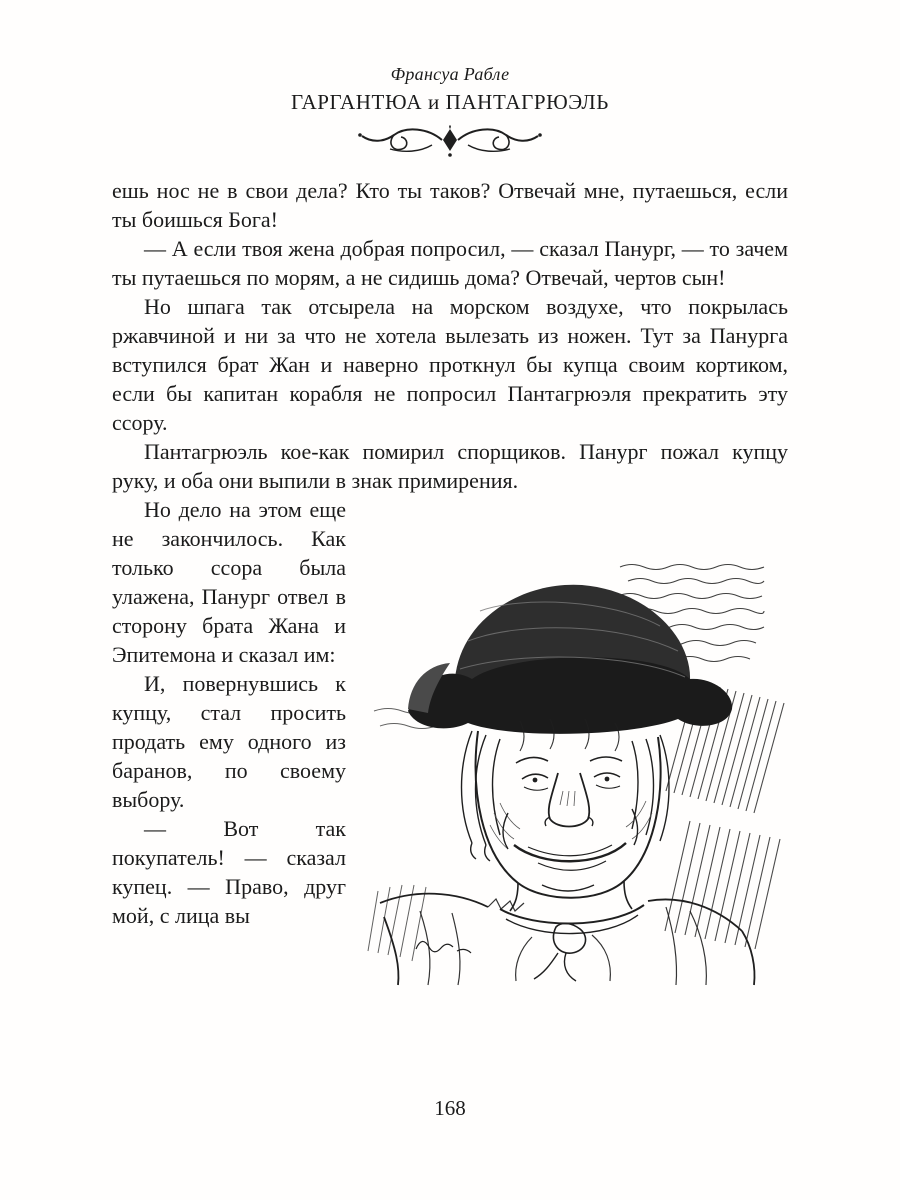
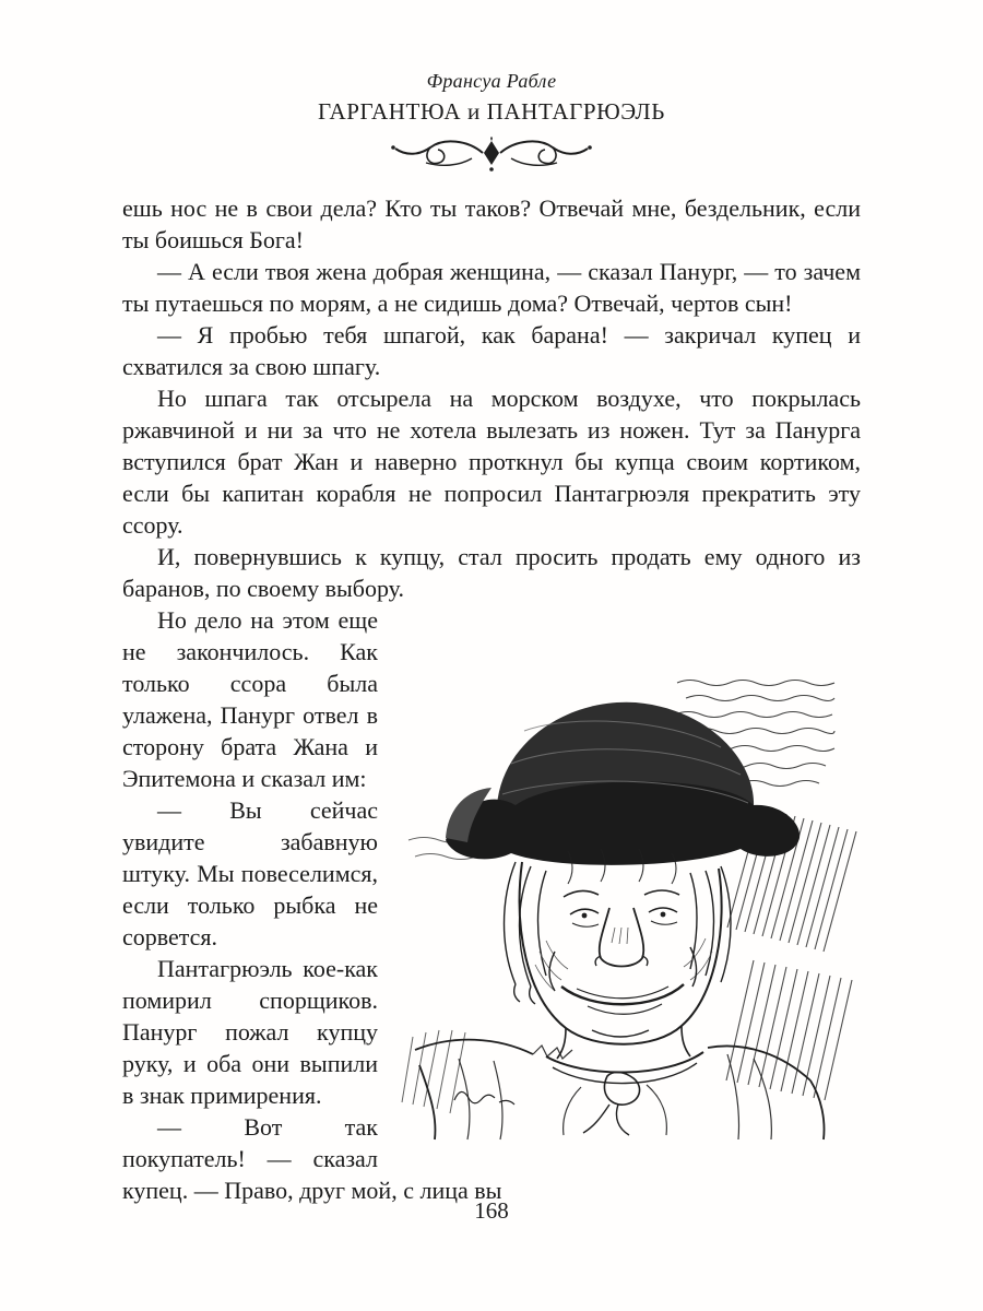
  Франсуа Рабле
  ГАРГАНТЮА и ПАНТАГРЮЭЛЬ
- ешь нос не в свои дела? Кто ты таков? Отвечай мне, путаешься, если ты боишься Бога!
+ ешь нос не в свои дела? Кто ты таков? Отвечай мне, бездельник, если ты боишься Бога!
- — А если твоя жена добрая попросил, — сказал Панург, — то зачем ты путаешься по морям, а не сидишь дома? Отвечай, чертов сын!
+ — А если твоя жена добрая женщина, — сказал Панург, — то зачем ты путаешься по морям, а не сидишь дома? Отвечай, чертов сын!
+ — Я пробью тебя шпагой, как барана! — закричал купец и схватился за свою шпагу.
  Но шпага так отсырела на морском воздухе, что покрылась ржавчиной и ни за что не хотела вылезать из ножен. Тут за Панурга вступился брат Жан и наверно проткнул бы купца своим кортиком, если бы капитан корабля не попросил Пантагрюэля прекратить эту ссору.
- Пантагрюэль кое-как помирил спорщиков. Панург пожал купцу руку, и оба они выпили в знак примирения.
+ И, повернувшись к купцу, стал просить продать ему одного из баранов, по своему выбору.
  Но дело на этом еще не закончилось. Как только ссора была улажена, Панург отвел в сторону брата Жана и Эпитемона и сказал им:
+ — Вы сейчас увидите забавную штуку. Мы повеселимся, если только рыбка не сорвется.
- И, повернувшись к купцу, стал просить продать ему одного из баранов, по своему выбору.
+ Пантагрюэль кое-как помирил спорщиков. Панург пожал купцу руку, и оба они выпили в знак примирения.
  — Вот так покупатель! — сказал купец. — Право, друг мой, с лица вы
  168
